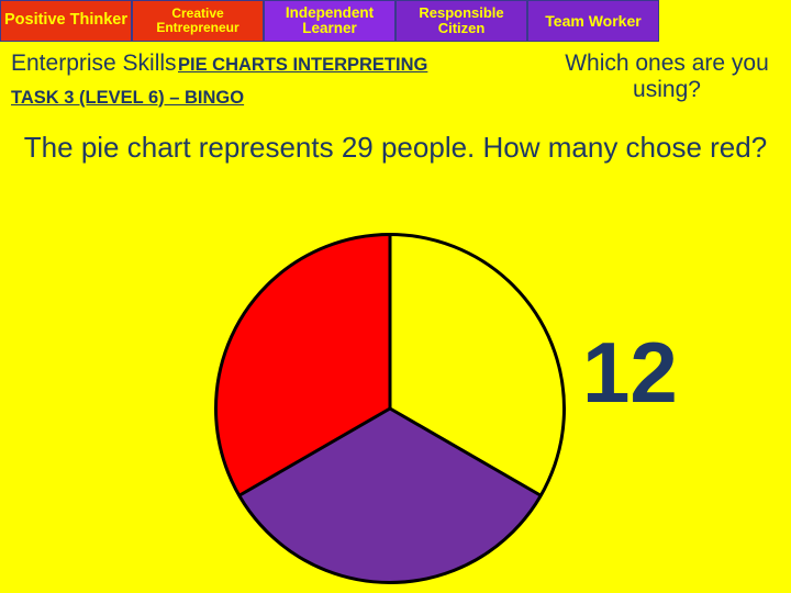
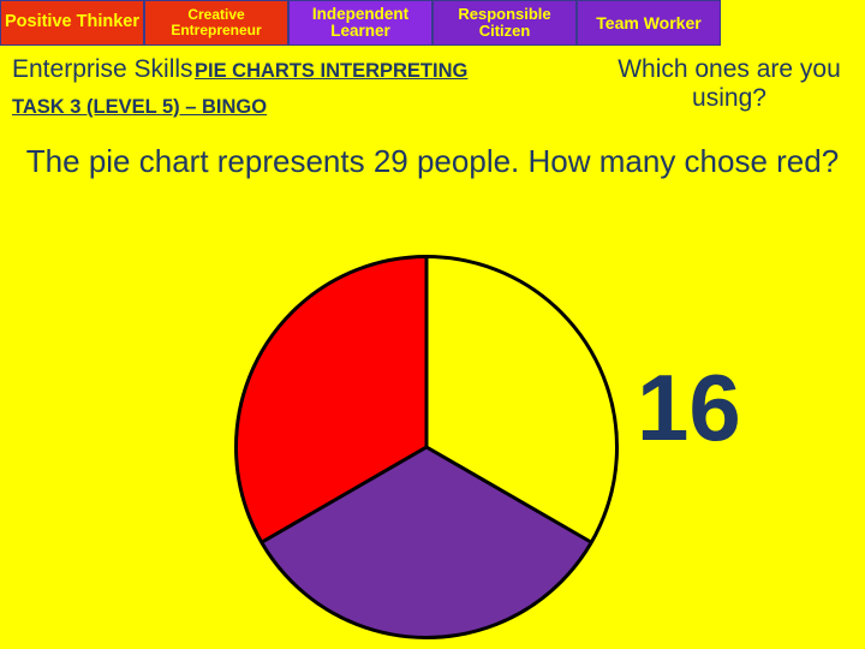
  Positive Thinker
  Creative Entrepreneur
  Independent Learner
  Responsible Citizen
  Team Worker
  Enterprise Skills
  PIE CHARTS INTERPRETING
  Which ones are you using?
- TASK 3 (LEVEL 6) – BINGO
+ TASK 3 (LEVEL 5) – BINGO
  The pie chart represents 29 people. How many chose red?
- 12
+ 16
